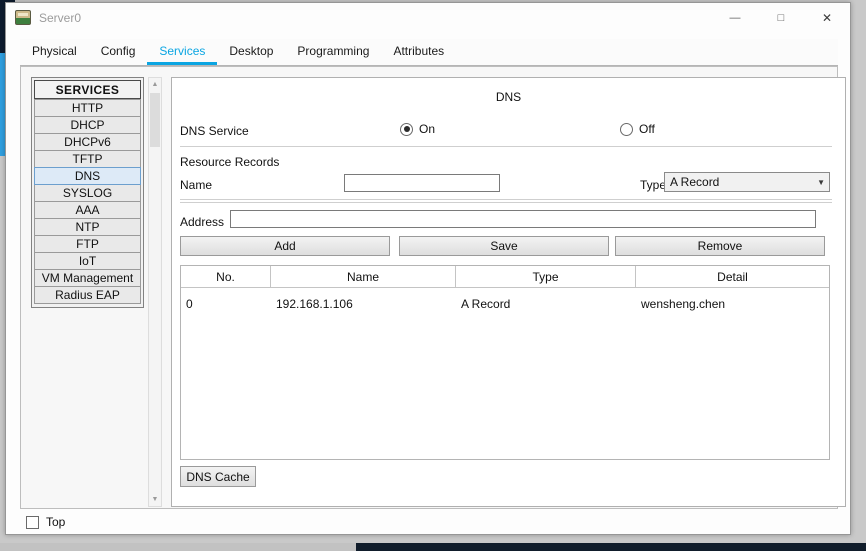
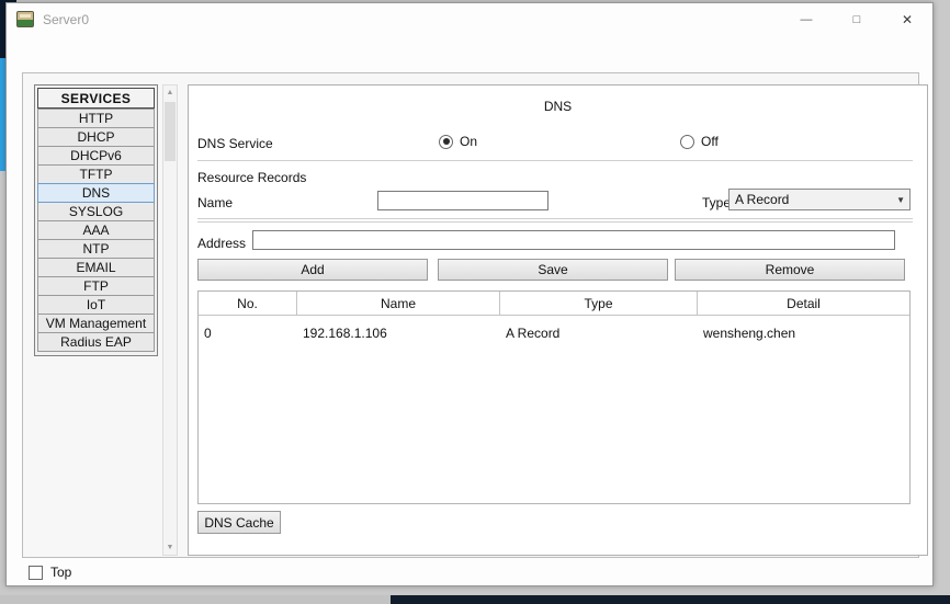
  Server0
  —
  □
  ✕
- Physical
- Config
- Services
- Desktop
- Programming
- Attributes
  SERVICES
  HTTP
  DHCP
  DHCPv6
  TFTP
  DNS
  SYSLOG
  AAA
  NTP
+ EMAIL
  FTP
  IoT
  VM Management
  Radius EAP
  DNS
  DNS Service
  On
  Off
  Resource Records
  Name
  Type
  A Record
  ▼
  Address
  Add
  Save
  Remove
  No.
  Name
  Type
  Detail
  0
  192.168.1.106
  A Record
  wensheng.chen
  DNS Cache
  Top
